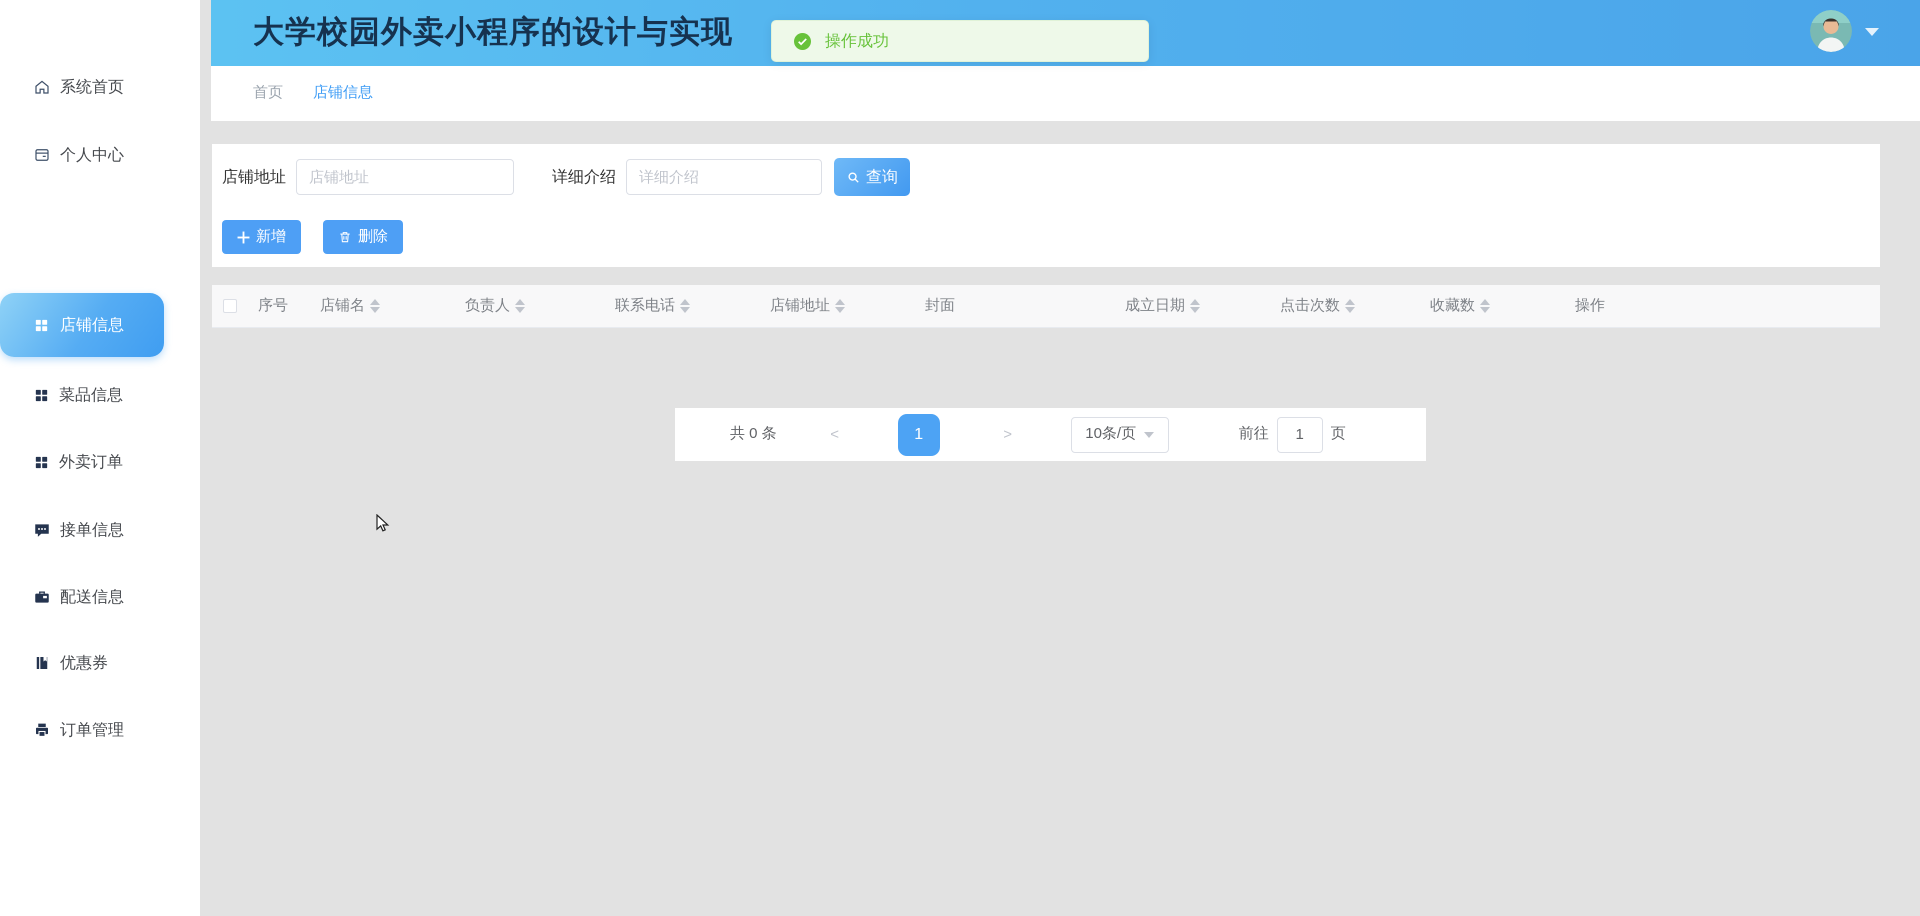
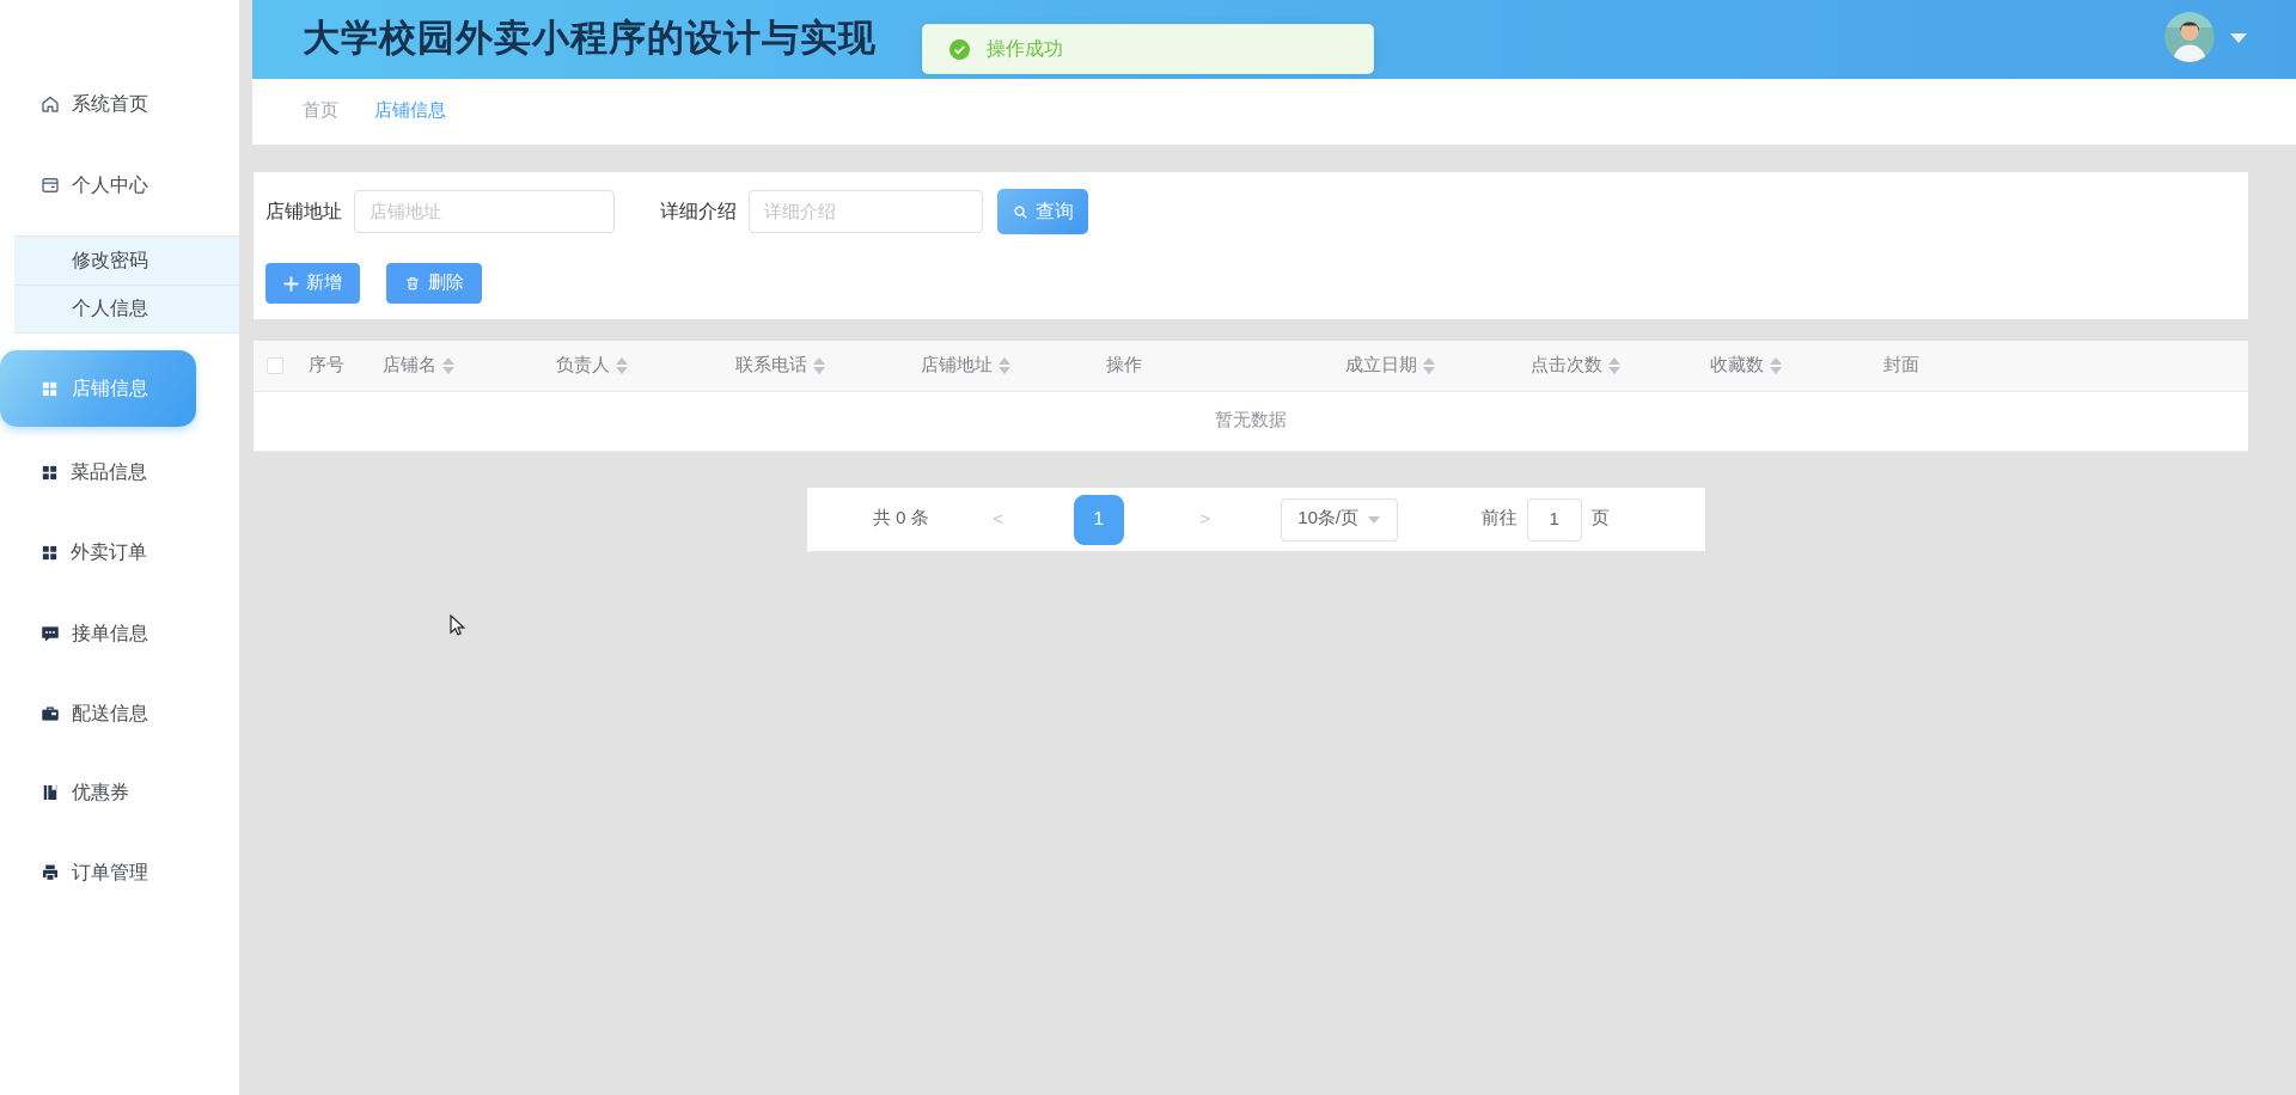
  系统首页
  个人中心
+ 修改密码
+ 个人信息
  店铺信息
  菜品信息
  外卖订单
  接单信息
  配送信息
  优惠券
  订单管理
  大学校园外卖小程序的设计与实现
  操作成功
  首页
  店铺信息
  店铺地址
  店铺地址
  详细介绍
  详细介绍
  查询
  新增
  删除
  序号
  店铺名
  负责人
  联系电话
  店铺地址
- 封面
+ 操作
  成立日期
  点击次数
  收藏数
- 操作
+ 封面
+ 暂无数据
  共 0 条
  <
  1
  >
  10条/页
  前往
  1
  页
